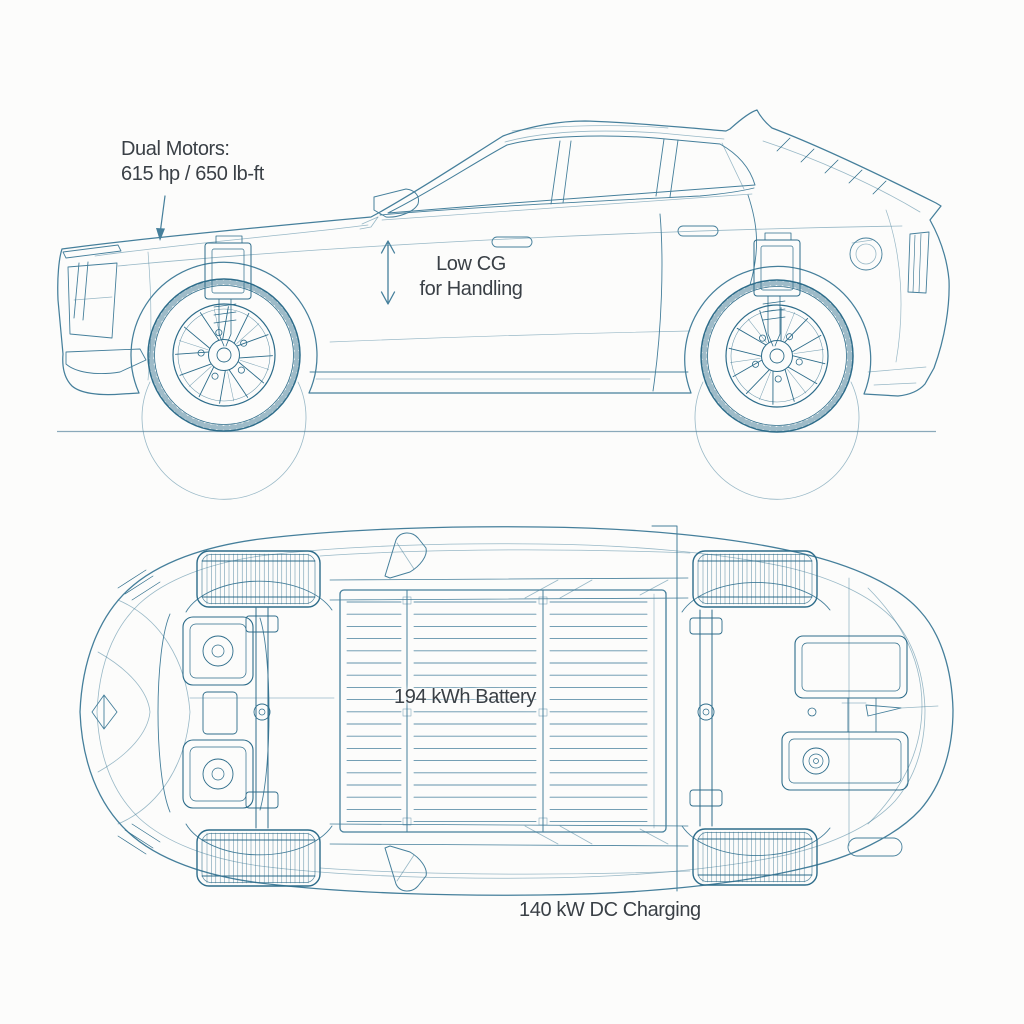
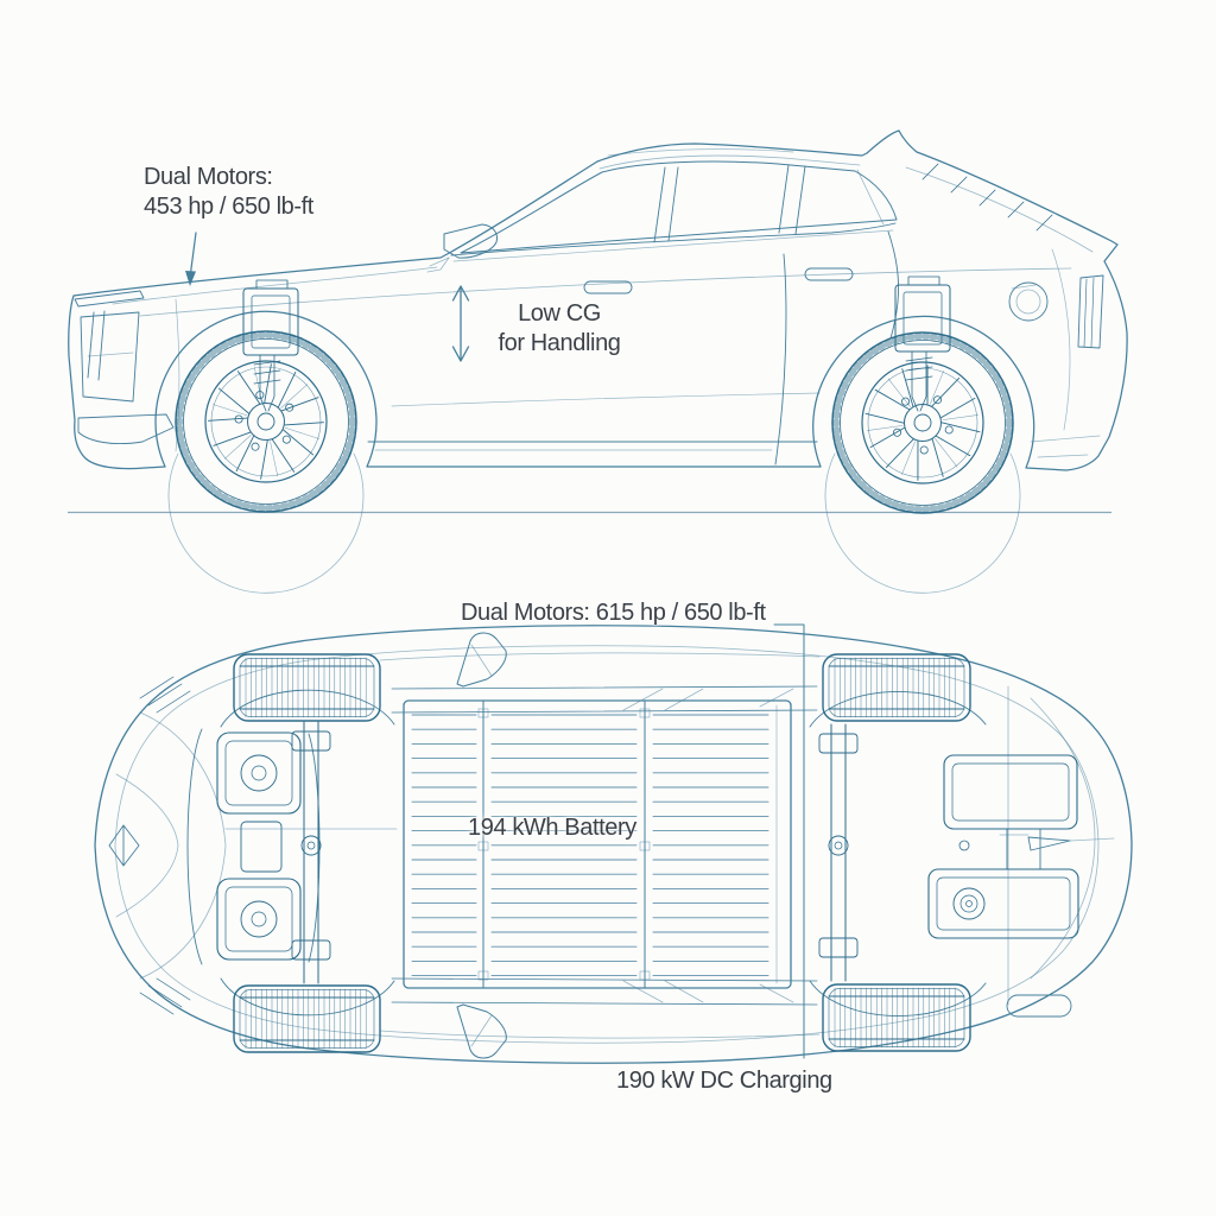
  Dual Motors:
- 615 hp / 650 lb-ft
+ 453 hp / 650 lb-ft
  Low CG
  for Handling
+ Dual Motors: 615 hp / 650 lb-ft
  194 kWh Battery
- 140 kW DC Charging
+ 190 kW DC Charging
